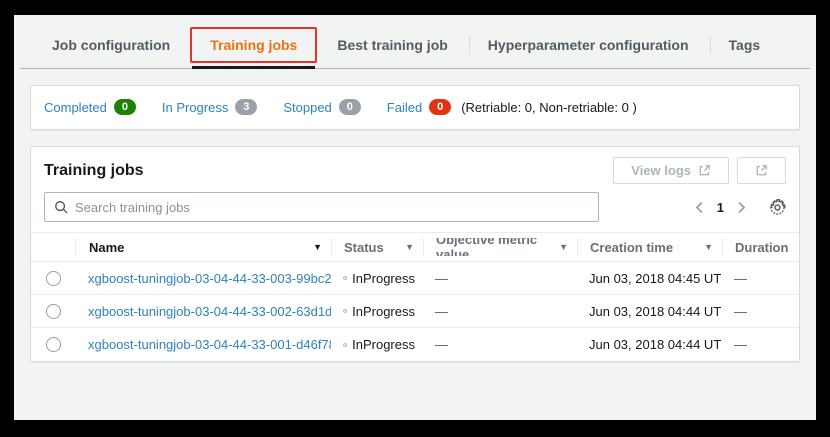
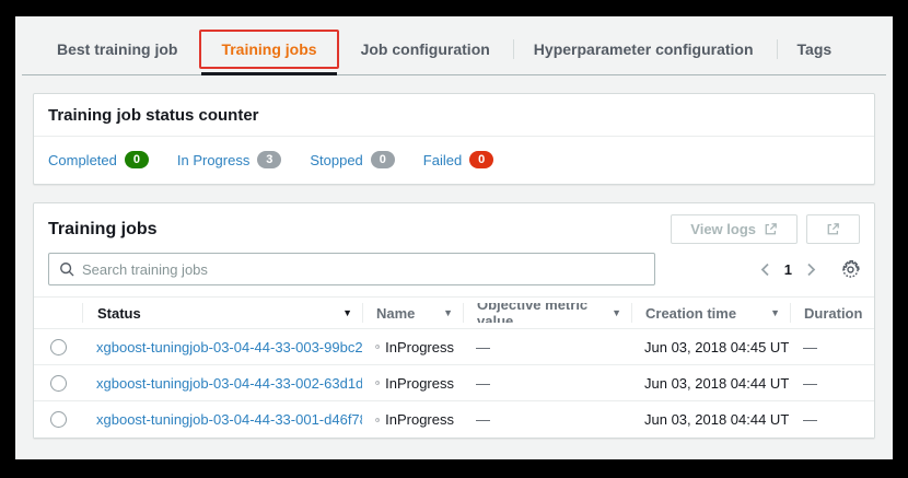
- Job configuration
+ Best training job
  Training jobs
- Best training job
+ Job configuration
  Hyperparameter configuration
  Tags
+ Training job status counter
  Completed
  0
  In Progress
  3
  Stopped
  0
  Failed
  0
- (Retriable: 0, Non-retriable: 0 )
  Training jobs
  View logs
  Search training jobs
  1
- Name
+ Status
  ▼
- Status
+ Name
  ▼
  Objective metric value
  ▼
  Creation time
  ▼
  Duration
  xgboost-tuningjob-03-04-44-33-003-99bc2
  InProgress
  —
  Jun 03, 2018 04:45 UT
  —
  xgboost-tuningjob-03-04-44-33-002-63d1d
  InProgress
  —
  Jun 03, 2018 04:44 UT
  —
  xgboost-tuningjob-03-04-44-33-001-d46f7
  InProgress
  —
  Jun 03, 2018 04:44 UT
  —
